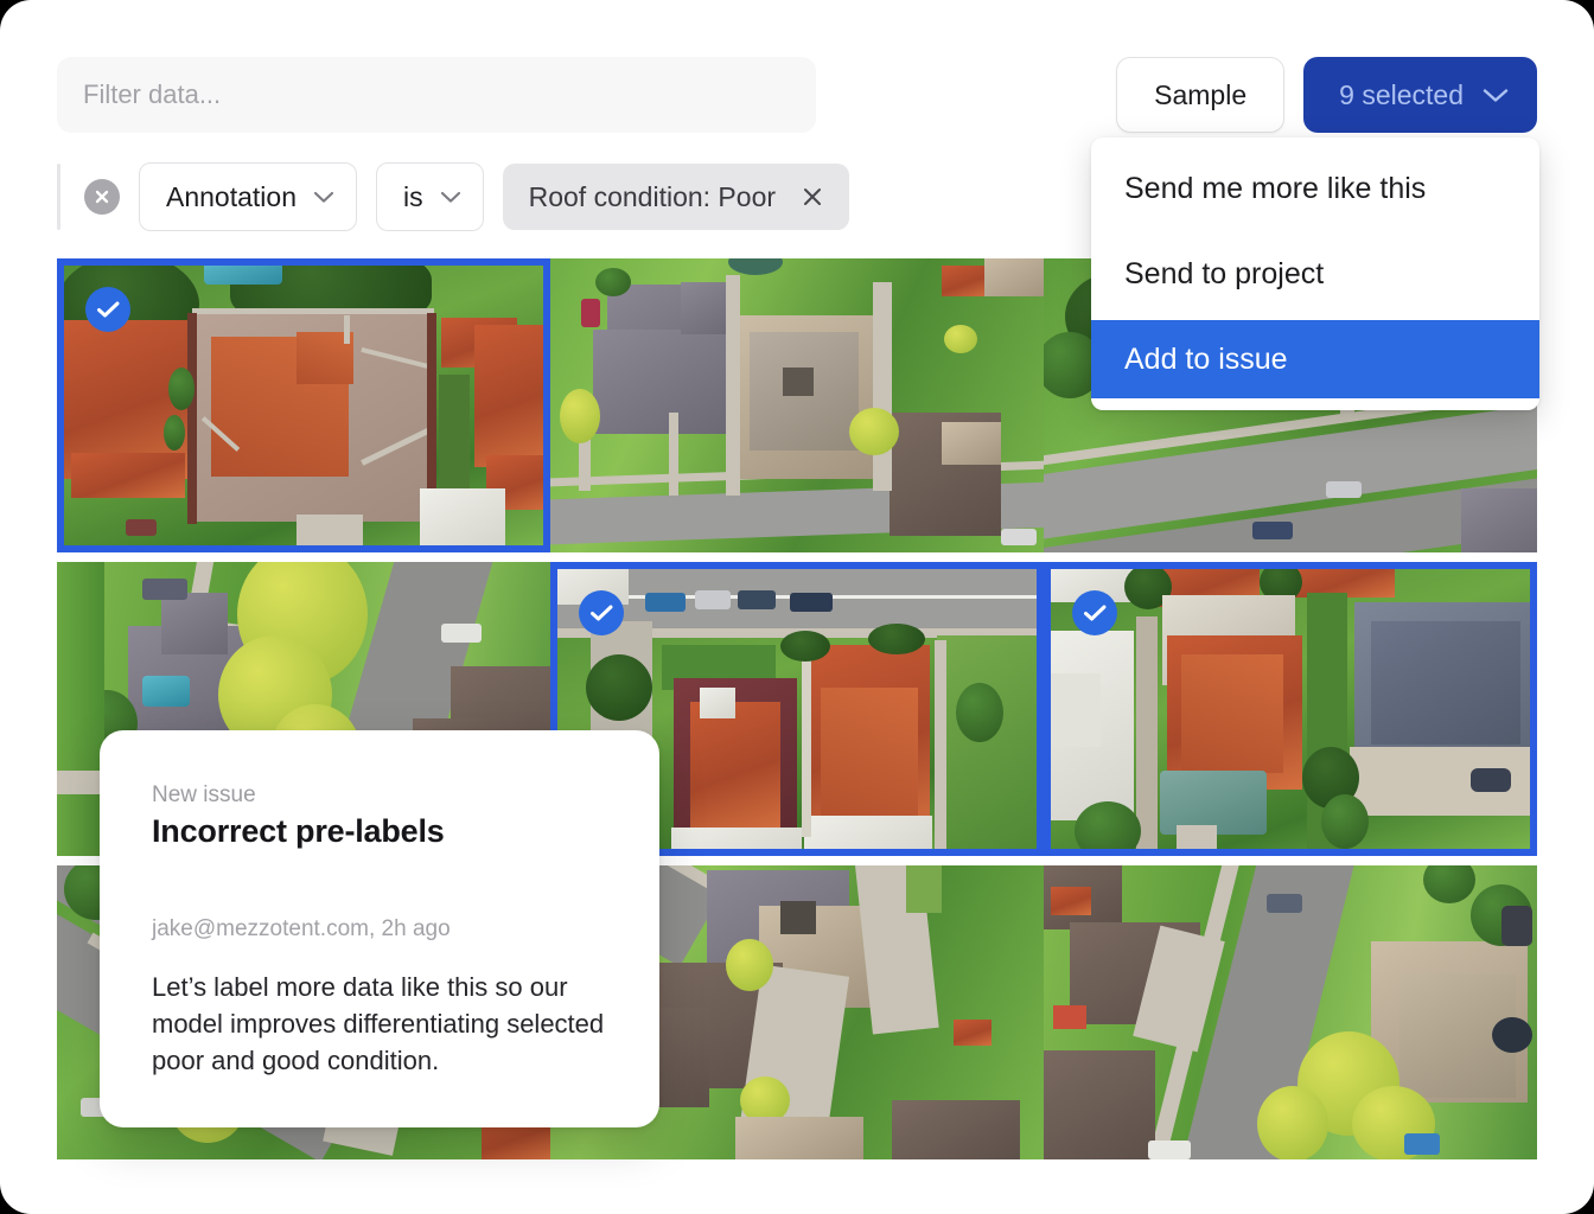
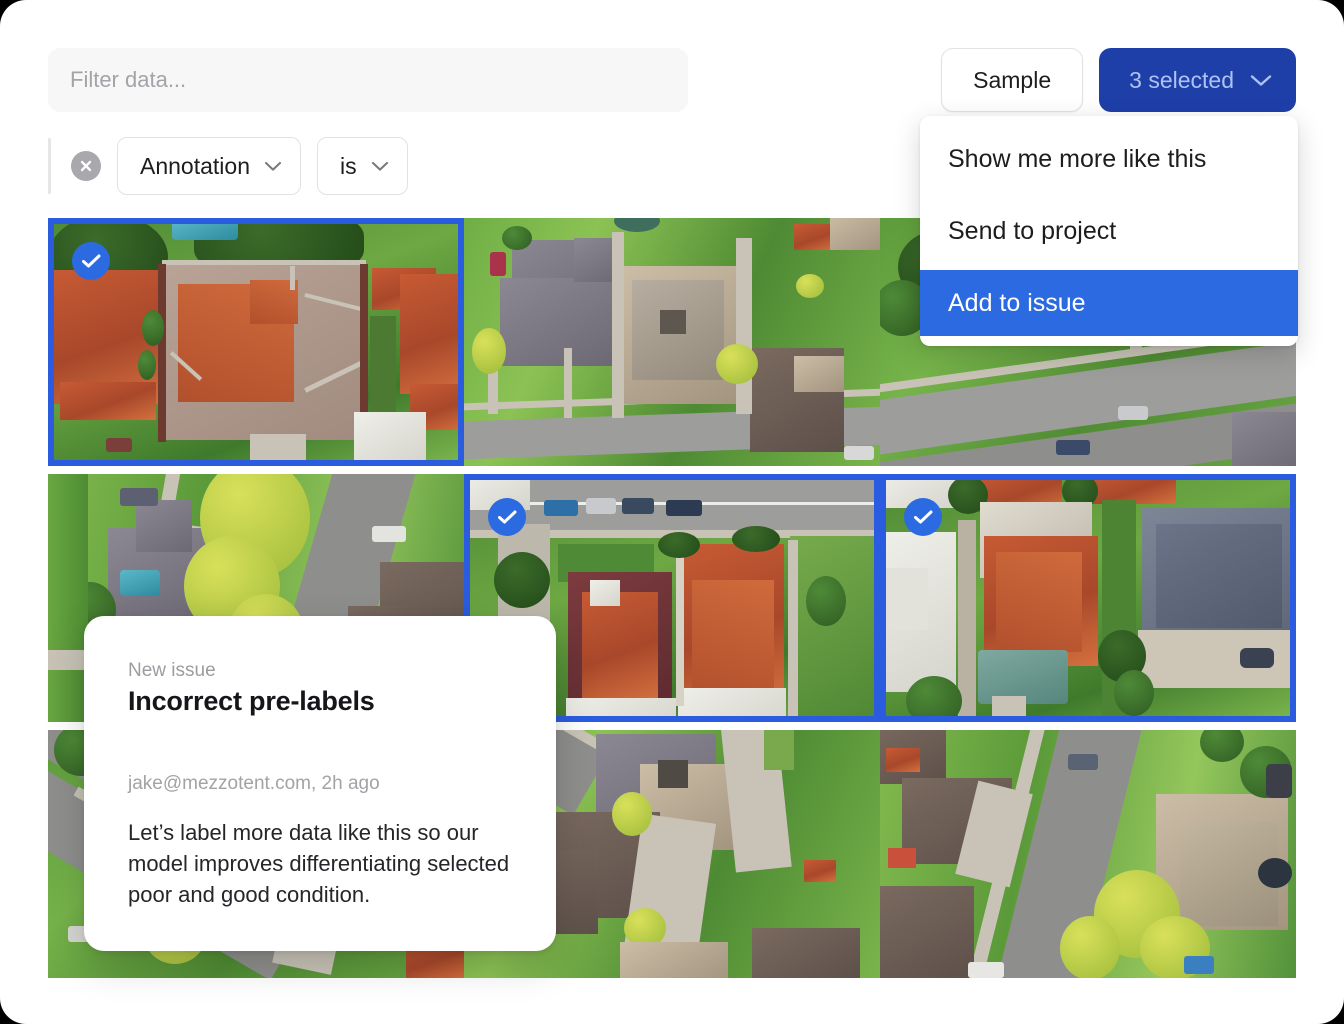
  Filter data...
  Sample
- 9 selected
+ 3 selected
- Send me more like this
+ Show me more like this
  Send to project
  Add to issue
  Annotation
  is
- Roof condition: Poor
  New issue
  Incorrect pre-labels
  jake@mezzotent.com, 2h ago
  Let’s label more data like this so our model improves differentiating selected poor and good condition.
